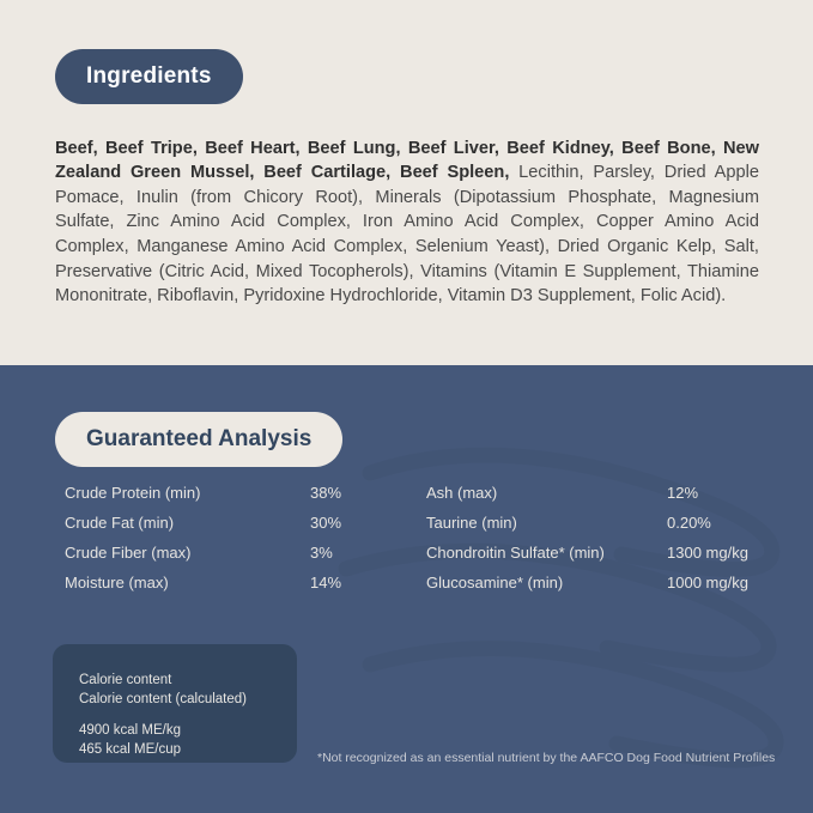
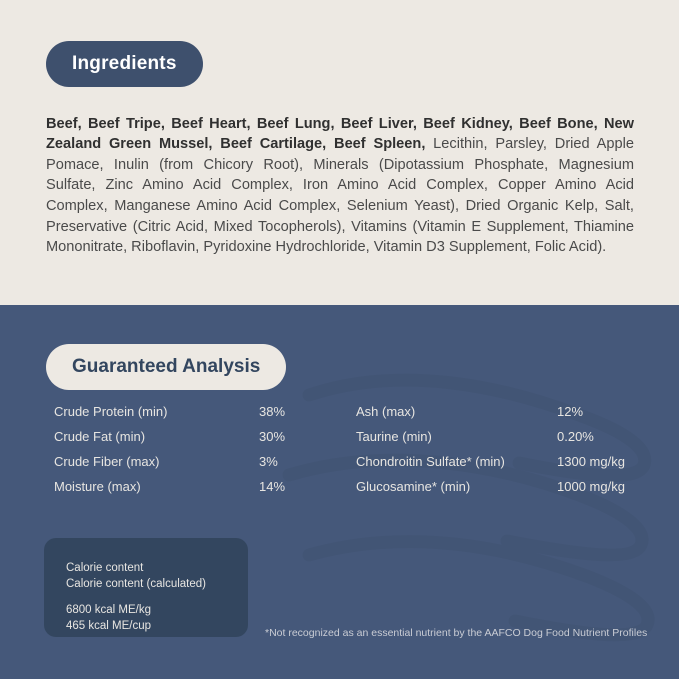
  Ingredients
  Beef, Beef Tripe, Beef Heart, Beef Lung, Beef Liver, Beef Kidney, Beef Bone, New Zealand Green Mussel, Beef Cartilage, Beef Spleen, Lecithin, Parsley, Dried Apple Pomace, Inulin (from Chicory Root), Minerals (Dipotassium Phosphate, Magnesium Sulfate, Zinc Amino Acid Complex, Iron Amino Acid Complex, Copper Amino Acid Complex, Manganese Amino Acid Complex, Selenium Yeast), Dried Organic Kelp, Salt, Preservative (Citric Acid, Mixed Tocopherols), Vitamins (Vitamin E Supplement, Thiamine Mononitrate, Riboflavin, Pyridoxine Hydrochloride, Vitamin D3 Supplement, Folic Acid).
  Guaranteed Analysis
  Crude Protein (min)
  38%
  Crude Fat (min)
  30%
  Crude Fiber (max)
  3%
  Moisture (max)
  14%
  Ash (max)
  12%
  Taurine (min)
  0.20%
  Chondroitin Sulfate* (min)
  1300 mg/kg
  Glucosamine* (min)
  1000 mg/kg
  Calorie content
  Calorie content (calculated)
- 4900 kcal ME/kg
+ 6800 kcal ME/kg
  465 kcal ME/cup
  *Not recognized as an essential nutrient by the AAFCO Dog Food Nutrient Profiles
